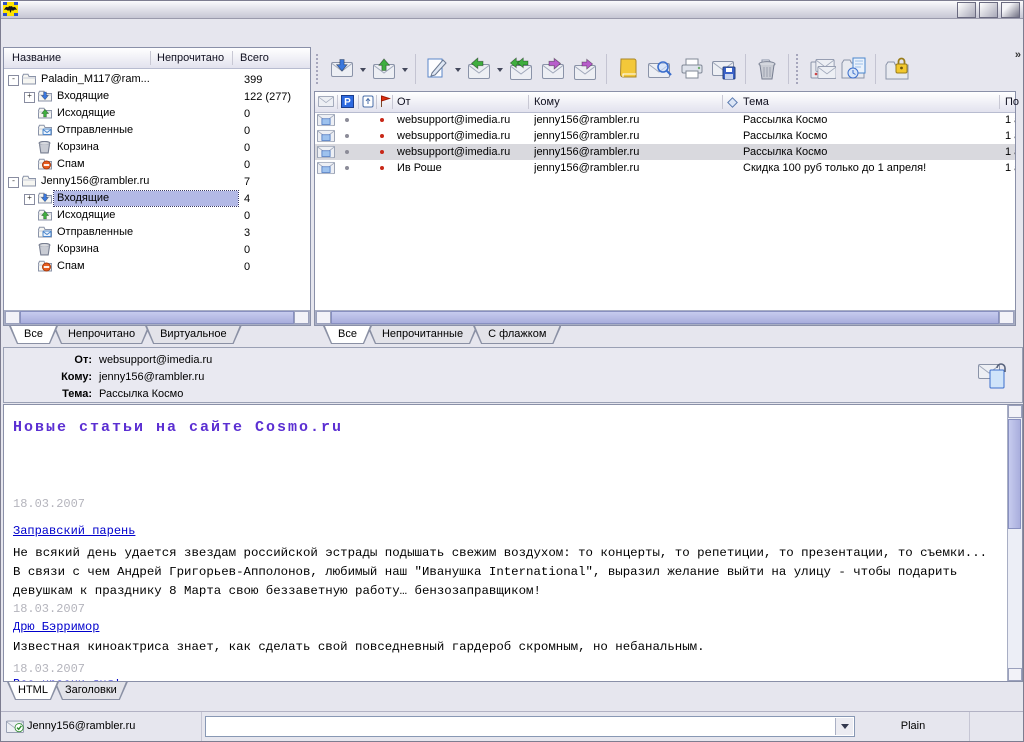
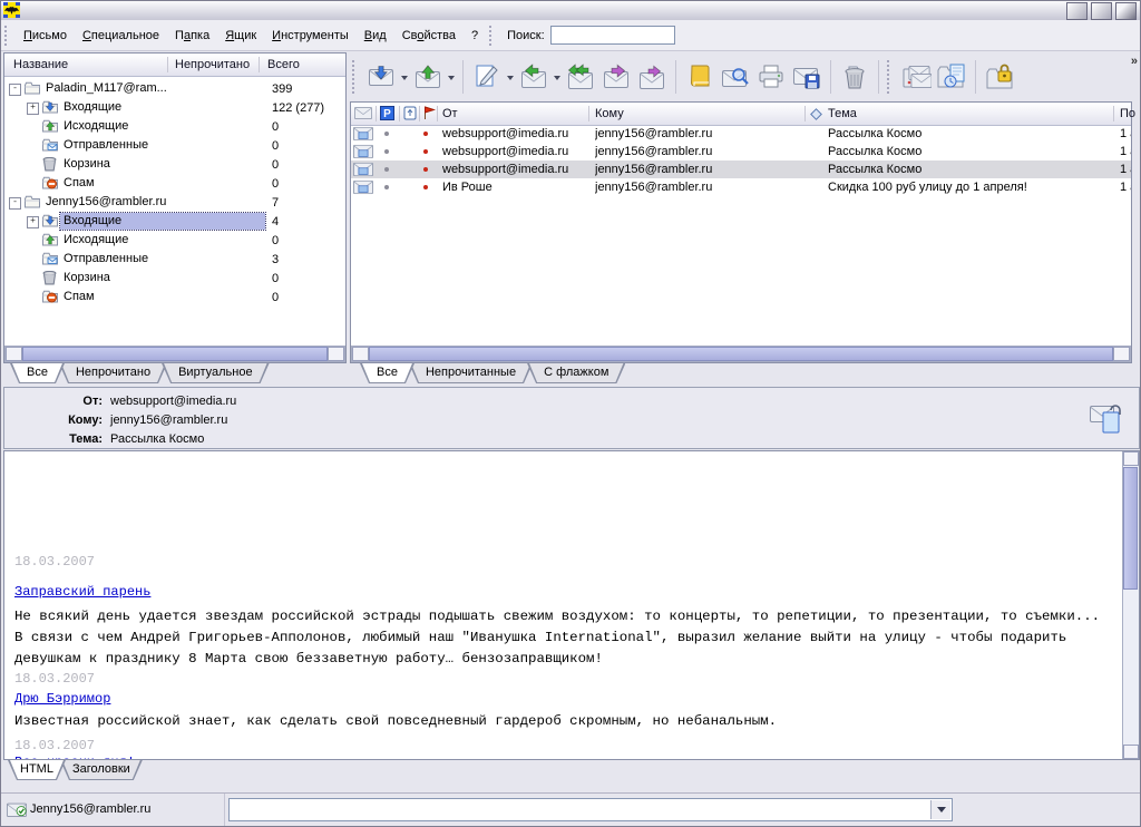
+ Письмо
+ Специальное
+ Папка
+ Ящик
+ Инструменты
+ Вид
+ Свойства
+ ?
+ Поиск:
  »
  Название
  Непрочитано
  Всего
  -
  Paladin_M117@ram...
  399
  +
  Входящие
  122 (277)
  Исходящие
  0
  Отправленные
  0
  Корзина
  0
  Спам
  0
  -
  Jenny156@rambler.ru
  7
  +
  Входящие
  4
  Исходящие
  0
  Отправленные
  3
  Корзина
  0
  Спам
  0
  Все
  Непрочитано
  Виртуальное
  P
  От
  Кому
  Тема
  По
  websupport@imedia.ru
  jenny156@rambler.ru
  Рассылка Космо
  websupport@imedia.ru
  jenny156@rambler.ru
  Рассылка Космо
  websupport@imedia.ru
  jenny156@rambler.ru
  Рассылка Космо
  Ив Роше
  jenny156@rambler.ru
- Скидка 100 руб только до 1 апреля!
+ Скидка 100 руб улицу до 1 апреля!
  Все
  Непрочитанные
  С флажком
  От:
  websupport@imedia.ru
  Кому:
  jenny156@rambler.ru
  Тема:
  Рассылка Космо
- Новые статьи на сайте Cosmo.ru
  18.03.2007
  Заправский парень
  Не всякий день удается звездам российской эстрады подышать свежим воздухом: то концерты, то репетиции, то презентации, то съемки... В связи с чем Андрей Григорьев-Апполонов, любимый наш "Иванушка International", выразил желание выйти на улицу - чтобы подарить девушкам к празднику 8 Марта свою беззаветную работу… бензозаправщиком!
  18.03.2007
  Дрю Бэрримор
- Известная киноактриса знает, как сделать свой повседневный гардероб скромным, но небанальным.
+ Известная российской знает, как сделать свой повседневный гардероб скромным, но небанальным.
  18.03.2007
  HTML
  Заголовки
  Jenny156@rambler.ru
- Plain
